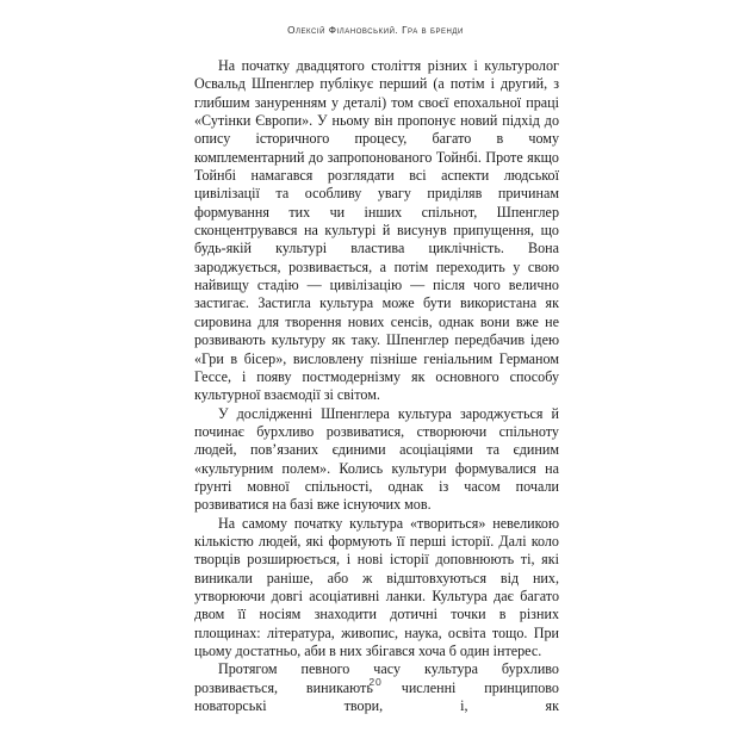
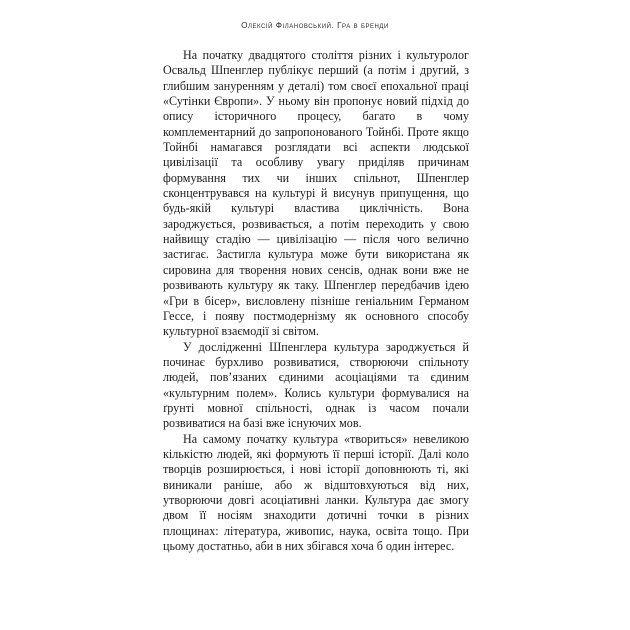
  Олексій Філановський. Гра в бренди
  На початку двадцятого століття різних і культуролог Освальд Шпенглер публікує перший (а потім і другий, з глибшим зануренням у деталі) том своєї епохальної праці «Сутінки Європи». У ньому він пропонує новий підхід до опису історичного процесу, багато в чому комплементарний до запропонованого Тойнбі. Проте якщо Тойнбі намагався розглядати всі аспекти людської цивілізації та особливу увагу приділяв причинам формування тих чи інших спільнот, Шпенглер сконцентрувався на культурі й висунув припущення, що будь-якій культурі властива циклічність. Вона зароджується, розвивається, а потім переходить у свою найвищу стадію — цивілізацію — після чого велично застигає. Застигла культура може бути використана як сировина для творення нових сенсів, однак вони вже не розвивають культуру як таку. Шпенглер передбачив ідею «Гри в бісер», висловлену пізніше геніальним Германом Гессе, і появу постмодернізму як основного способу культурної взаємодії зі світом.
  У дослідженні Шпенглера культура зароджується й починає бурхливо розвиватися, створюючи спільноту людей, пов’язаних єдиними асоціаціями та єдиним «культурним полем». Колись культури формувалися на ґрунті мовної спільності, однак із часом почали розвиватися на базі вже існуючих мов.
- На самому початку культура «твориться» невеликою кількістю людей, які формують її перші історії. Далі коло творців розширюється, і нові історії доповнюють ті, які виникали раніше, або ж відштовхуються від них, утворюючи довгі асоціативні ланки. Культура дає багато двом її носіям знаходити дотичні точки в різних площинах: література, живопис, наука, освіта тощо. При цьому достатньо, аби в них збігався хоча б один інтерес.
+ На самому початку культура «твориться» невеликою кількістю людей, які формують її перші історії. Далі коло творців розширюється, і нові історії доповнюють ті, які виникали раніше, або ж відштовхуються від них, утворюючи довгі асоціативні ланки. Культура дає змогу двом її носіям знаходити дотичні точки в різних площинах: література, живопис, наука, освіта тощо. При цьому достатньо, аби в них збігався хоча б один інтерес.
- Протягом певного часу культура бурхливо розвивається, виникають численні принципово новаторські твори, і, як
- 20
